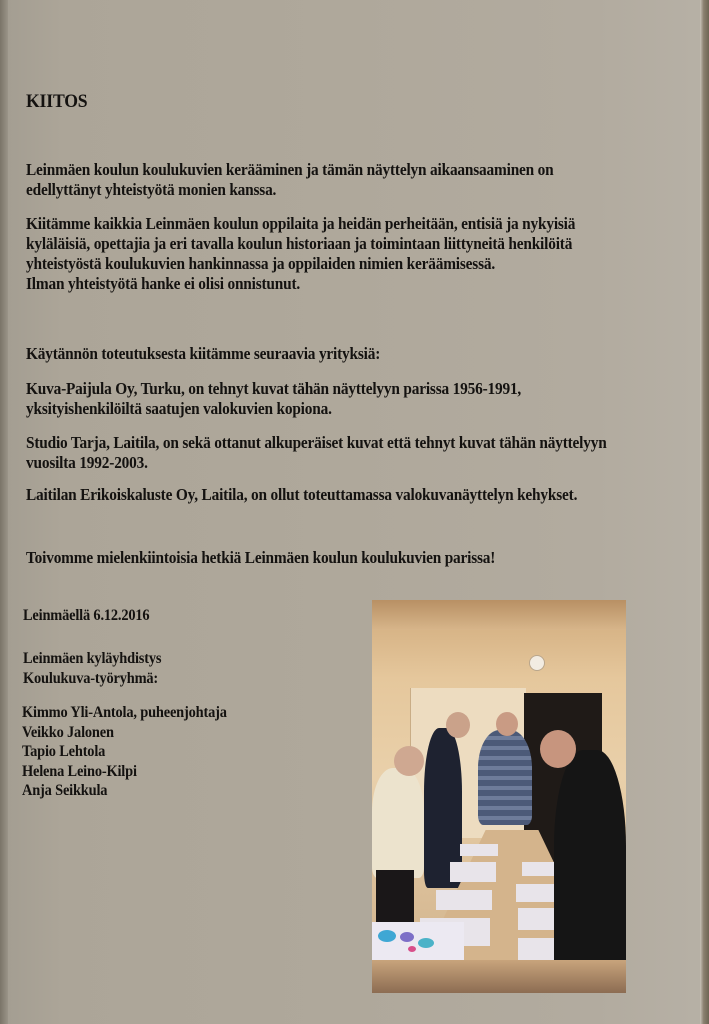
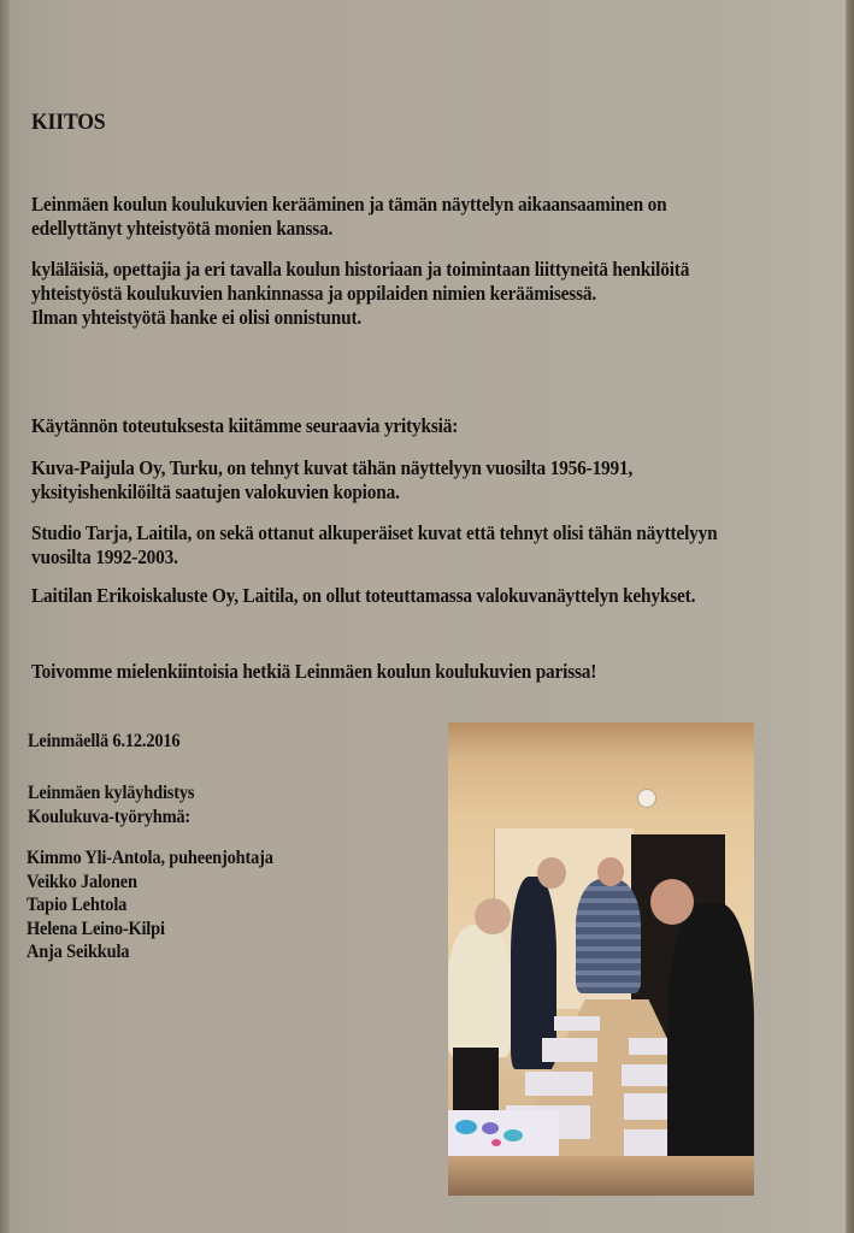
  KIITOS
  Leinmäen koulun koulukuvien kerääminen ja tämän näyttelyn aikaansaaminen on
  edellyttänyt yhteistyötä monien kanssa.
- Kiitämme kaikkia Leinmäen koulun oppilaita ja heidän perheitään, entisiä ja nykyisiä
  kyläläisiä, opettajia ja eri tavalla koulun historiaan ja toimintaan liittyneitä henkilöitä
  yhteistyöstä koulukuvien hankinnassa ja oppilaiden nimien keräämisessä.
  Ilman yhteistyötä hanke ei olisi onnistunut.
  Käytännön toteutuksesta kiitämme seuraavia yrityksiä:
- Kuva-Paijula Oy, Turku, on tehnyt kuvat tähän näyttelyyn parissa 1956-1991,
+ Kuva-Paijula Oy, Turku, on tehnyt kuvat tähän näyttelyyn vuosilta 1956-1991,
  yksityishenkilöiltä saatujen valokuvien kopiona.
- Studio Tarja, Laitila, on sekä ottanut alkuperäiset kuvat että tehnyt kuvat tähän näyttelyyn
+ Studio Tarja, Laitila, on sekä ottanut alkuperäiset kuvat että tehnyt olisi tähän näyttelyyn
  vuosilta 1992-2003.
  Laitilan Erikoiskaluste Oy, Laitila, on ollut toteuttamassa valokuvanäyttelyn kehykset.
  Toivomme mielenkiintoisia hetkiä Leinmäen koulun koulukuvien parissa!
  Leinmäellä 6.12.2016
  Leinmäen kyläyhdistys
  Koulukuva-työryhmä:
  Kimmo Yli-Antola, puheenjohtaja
  Veikko Jalonen
  Tapio Lehtola
  Helena Leino-Kilpi
  Anja Seikkula
